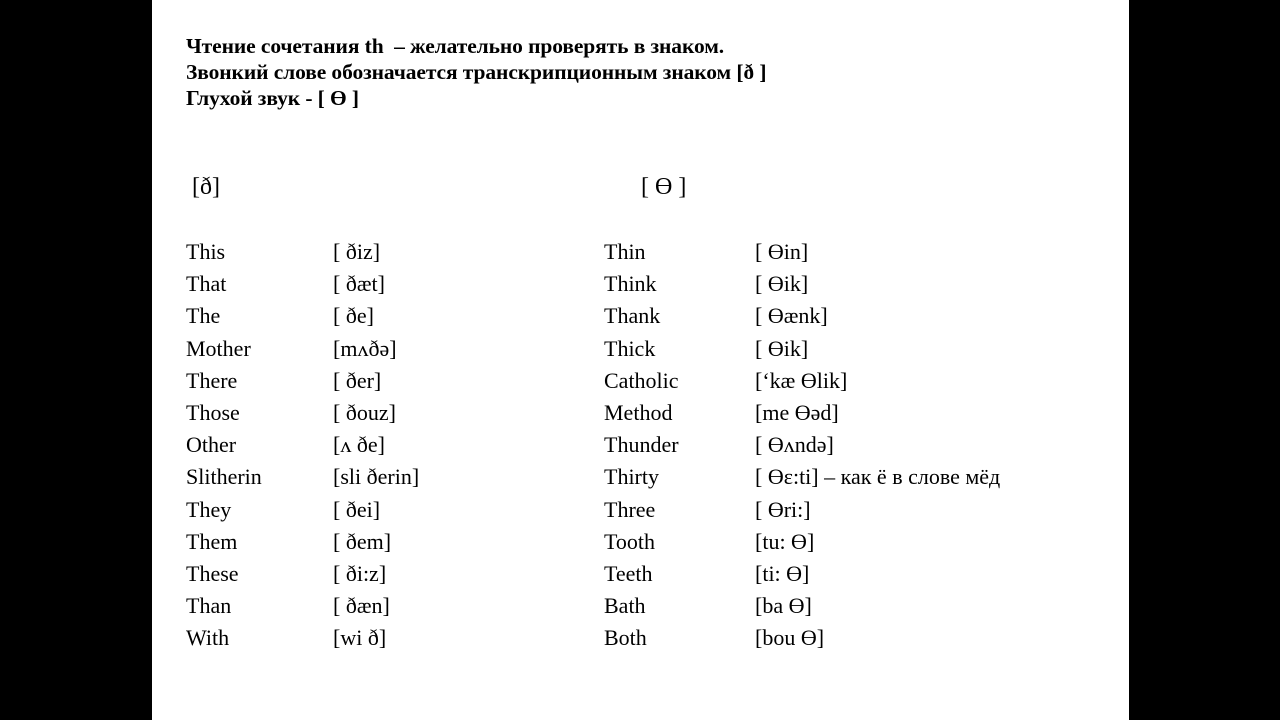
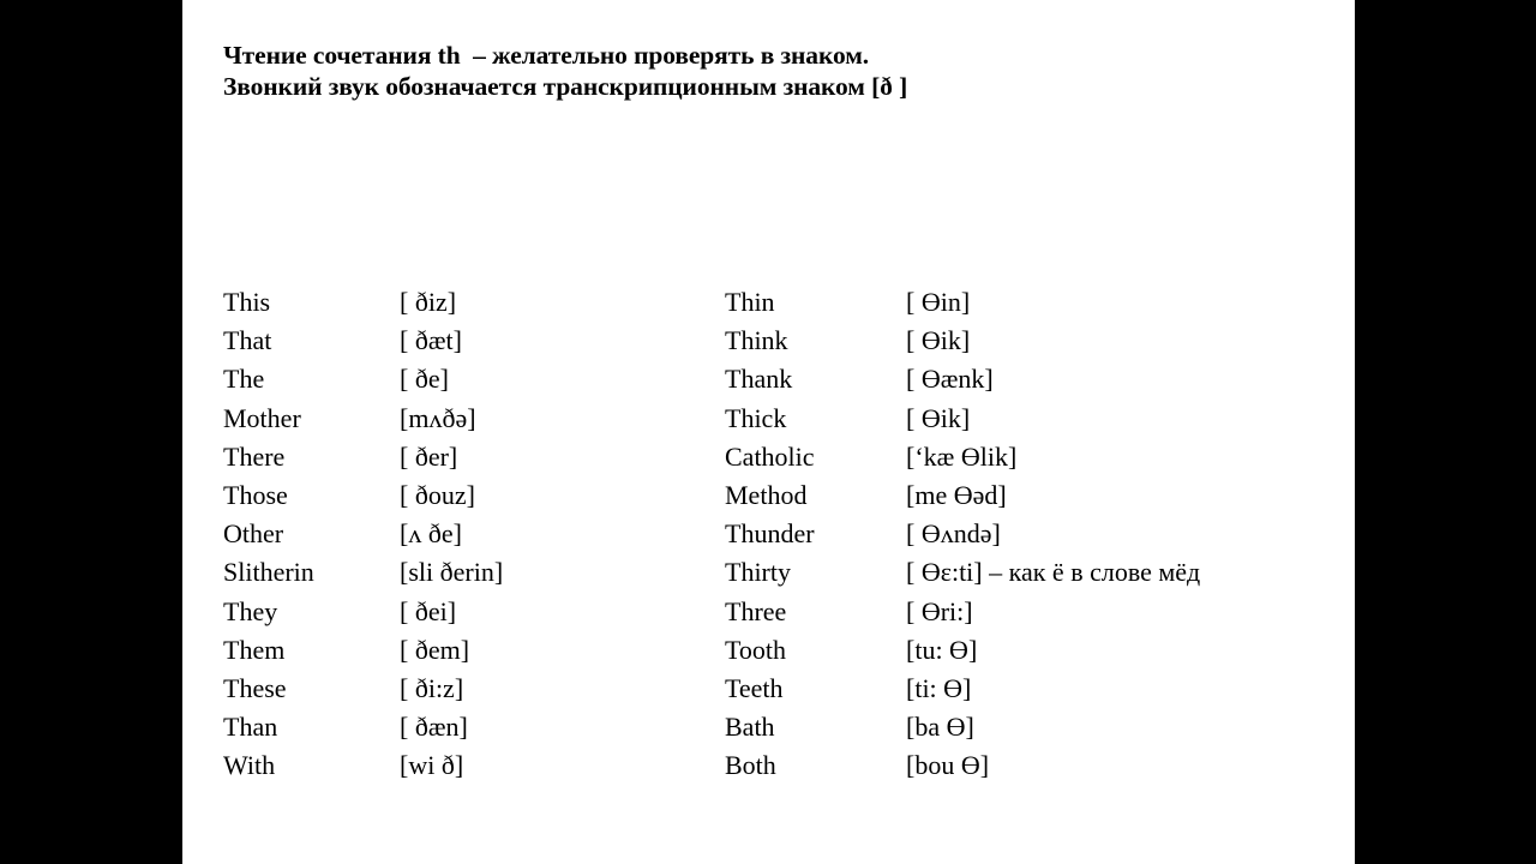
  Чтение сочетания th – желательно проверять в знаком.
- Звонкий слове обозначается транскрипционным знаком [ð ]
+ Звонкий звук обозначается транскрипционным знаком [ð ]
- Глухой звук - [ Ө ]
- [ð]
- [ Ө ]
  This
  [ ðiz]
  That
  [ ðæt]
  The
  [ ðe]
  Mother
  [mʌðə]
  There
  [ ðer]
  Those
  [ ðouz]
  Other
  [ʌ ðe]
  Slitherin
  [sli ðerin]
  They
  [ ðei]
  Them
  [ ðem]
  These
  [ ði:z]
  Than
  [ ðæn]
  With
  [wi ð]
  Thin
  [ Өin]
  Think
  [ Өik]
  Thank
  [ Өænk]
  Thick
  [ Өik]
  Catholic
  [‘kæ Өlik]
  Method
  [me Өəd]
  Thunder
  [ Өʌndə]
  Thirty
  [ Өɛ:ti] – как ё в слове мёд
  Three
  [ Өri:]
  Tooth
  [tu: Ө]
  Teeth
  [ti: Ө]
  Bath
  [ba Ө]
  Both
  [bou Ө]
